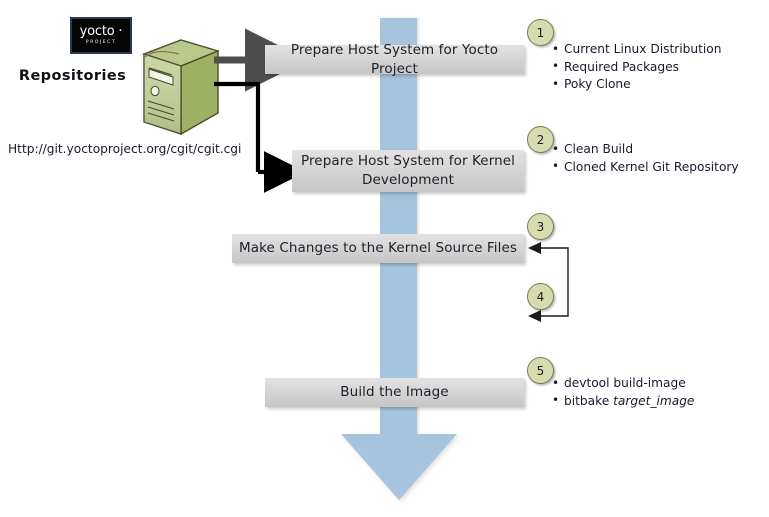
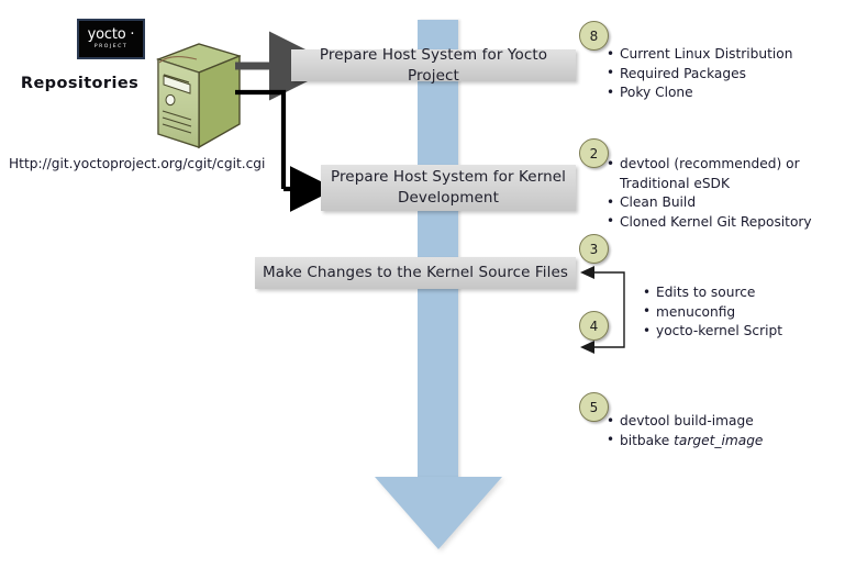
  yocto ·
  Repositories
  Http://git.yoctoproject.org/cgit/cgit.cgi
  Prepare Host System for Yocto Project
  Prepare Host System for Kernel Development
  Make Changes to the Kernel Source Files
- Build the Image
- 1
+ 8
  2
  3
  4
  5
  Current Linux Distribution
  Required Packages
  Poky Clone
+ devtool (recommended) or Traditional eSDK
  Clean Build
  Cloned Kernel Git Repository
+ Edits to source
+ menuconfig
+ yocto-kernel Script
  devtool build-image
  bitbake target_image
